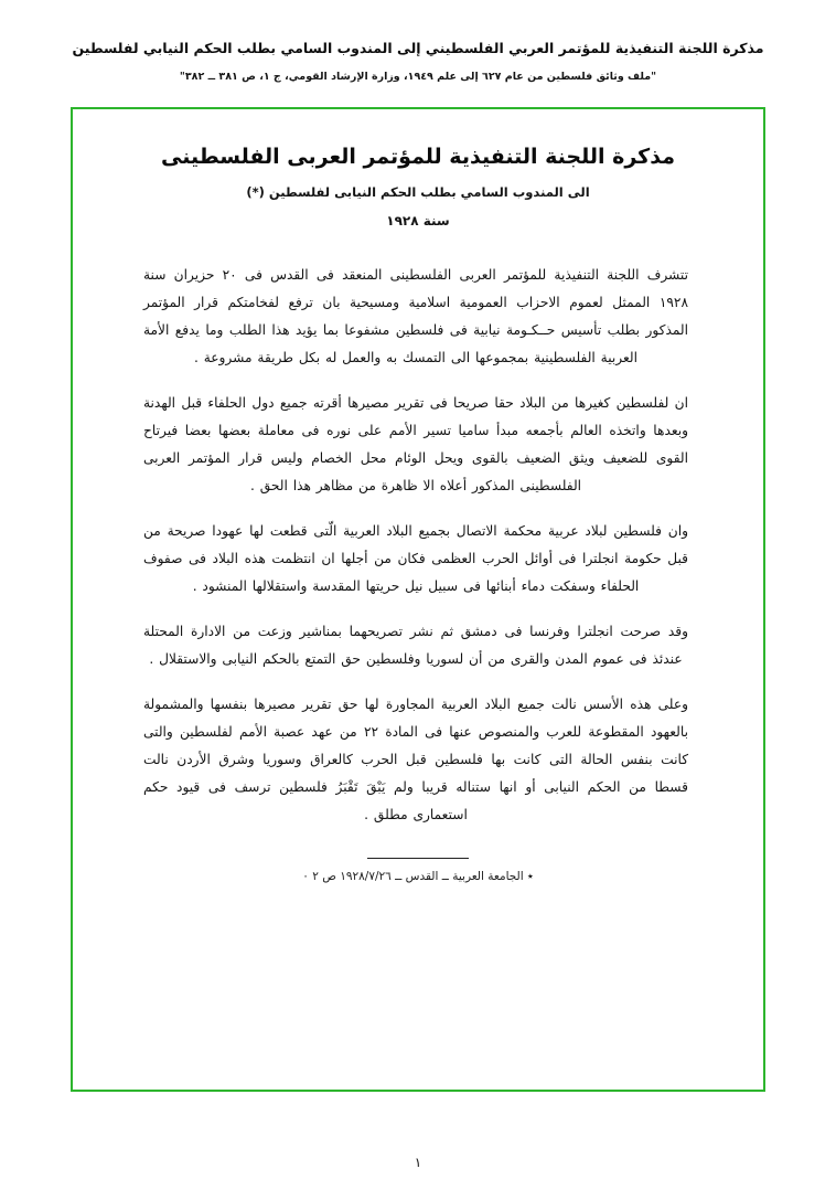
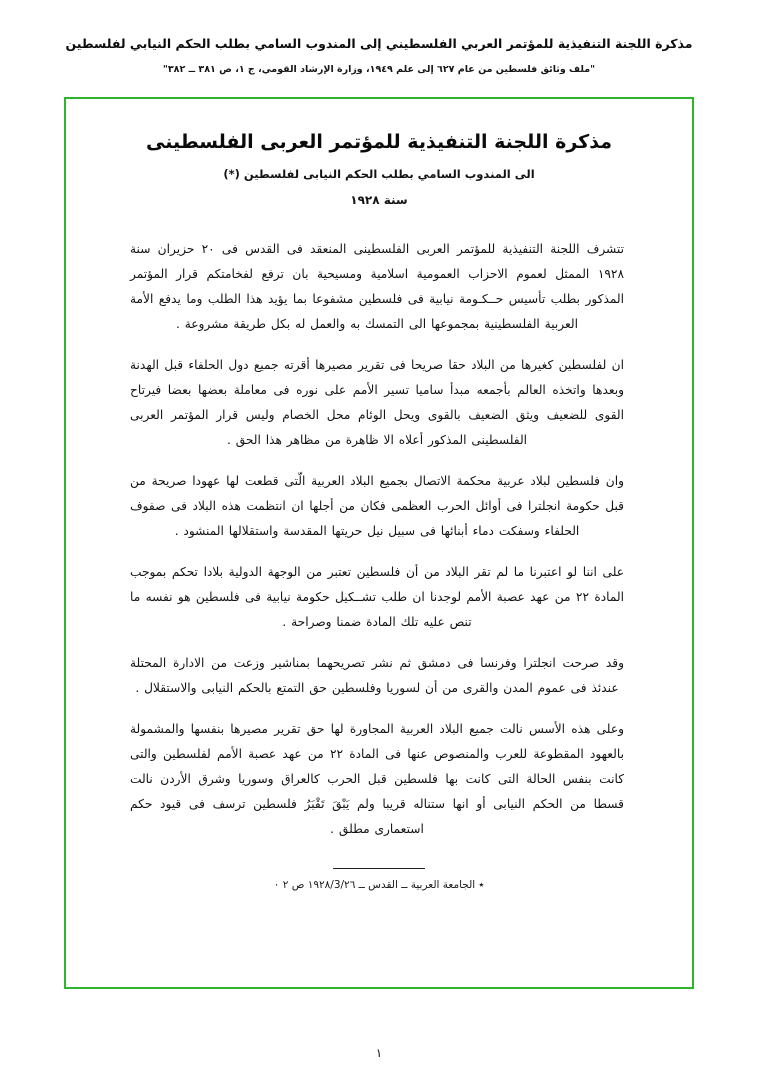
  مذكرة اللجنة التنفيذية للمؤتمر العربي الفلسطيني إلى المندوب السامي بطلب الحكم النيابي لفلسطين
  "ملف وثائق فلسطين من عام ٦٢٧ إلى علم ١٩٤٩، وزارة الإرشاد القومي، ج ١، ص ٣٨١ ــ ٣٨٢"
  مذكرة اللجنة التنفيذية للمؤتمر العربى الفلسطينى
  الى المندوب السامي بطلب الحكم النيابى لفلسطين (*)
  سنة ١٩٢٨
  تتشرف اللجنة التنفيذية للمؤتمر العربى الفلسطينى المنعقد فى القدس فى ٢٠ حزيران سنة ١٩٢٨ الممثل لعموم الاحزاب العمومية اسلامية ومسيحية بان ترفع لفخامتكم قرار المؤتمر المذكور بطلب تأسيس حــكـومة نيابية فى فلسطين مشفوعا بما يؤيد هذا الطلب وما يدفع الأمة العربية الفلسطينية بمجموعها الى التمسك به والعمل له بكل طريقة مشروعة .
  ان لفلسطين كغيرها من البلاد حقا صريحا فى تقرير مصيرها أقرته جميع دول الحلفاء قبل الهدنة وبعدها واتخذه العالم بأجمعه مبدأ ساميا تسير الأمم على نوره فى معاملة بعضها بعضا فيرتاح القوى للضعيف ويثق الضعيف بالقوى ويحل الوئام محل الخصام وليس قرار المؤتمر العربى الفلسطينى المذكور أعلاه الا ظاهرة من مظاهر هذا الحق .
  وان فلسطين لبلاد عربية محكمة الاتصال بجميع البلاد العربية الّتى قطعت لها عهودا صريحة من قبل حكومة انجلترا فى أوائل الحرب العظمى فكان من أجلها ان انتظمت هذه البلاد فى صفوف الحلفاء وسفكت دماء أبنائها فى سبيل نيل حريتها المقدسة واستقلالها المنشود .
+ على اننا لو اعتبرنا ما لم تقر البلاد من أن فلسطين تعتبر من الوجهة الدولية بلادا تحكم بموجب المادة ٢٢ من عهد عصبة الأمم لوجدنا ان طلب تشــكيل حكومة نيابية فى فلسطين هو نفسه ما تنص عليه تلك المادة ضمنا وصراحة .
  وقد صرحت انجلترا وفرنسا فى دمشق ثم نشر تصريحهما بمناشير وزعت من الادارة المحتلة عندئذ فى عموم المدن والقرى من أن لسوريا وفلسطين حق التمتع بالحكم النيابى والاستقلال .
  وعلى هذه الأسس نالت جميع البلاد العربية المجاورة لها حق تقرير مصيرها بنفسها والمشمولة بالعهود المقطوعة للعرب والمنصوص عنها فى المادة ٢٢ من عهد عصبة الأمم لفلسطين والتى كانت بنفس الحالة التى كانت بها فلسطين قبل الحرب كالعراق وسوريا وشرق الأردن نالت قسطا من الحكم النيابى أو انها ستناله قريبا ولم يَبْقَ تَقْبَرُ فلسطين ترسف فى قيود حكم استعمارى مطلق .
- ٭ الجامعة العربية ــ القدس ــ ١٩٢٨/٧/٢٦ ص ٢ ٠
+ ٭ الجامعة العربية ــ القدس ــ ١٩٢٨/3/٢٦ ص ٢ ٠
  ١
